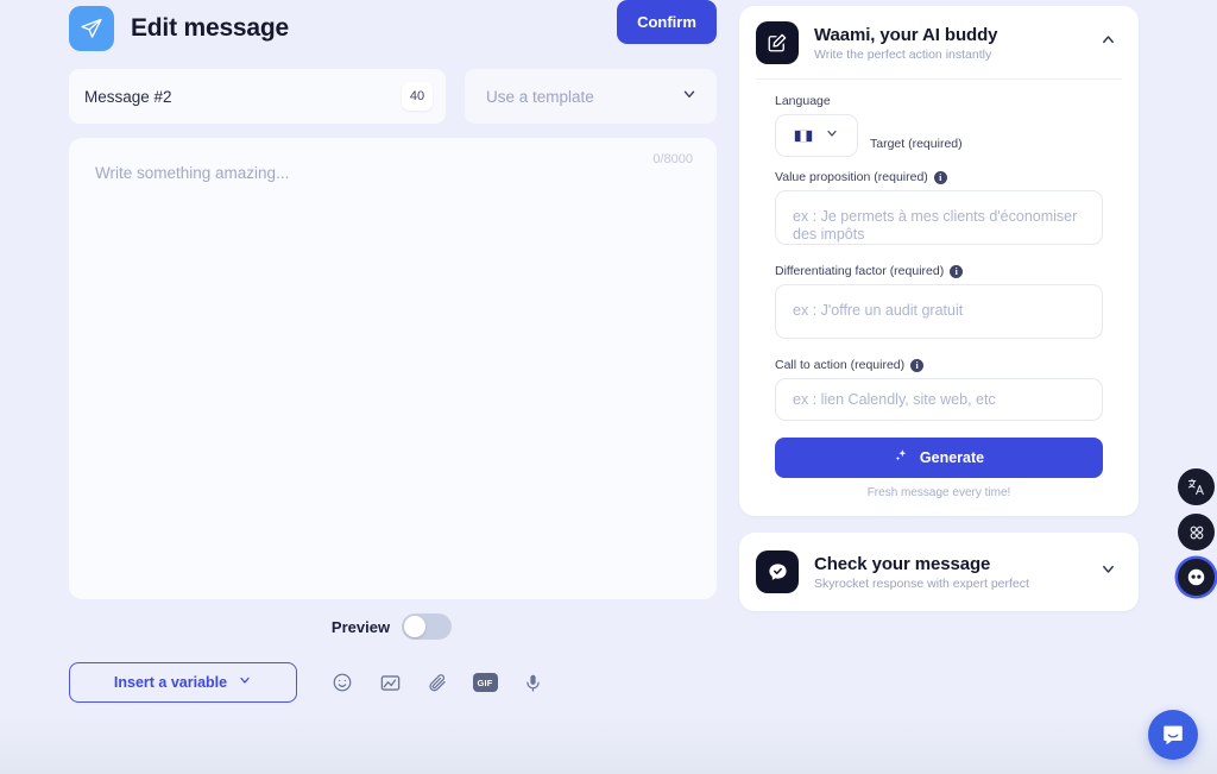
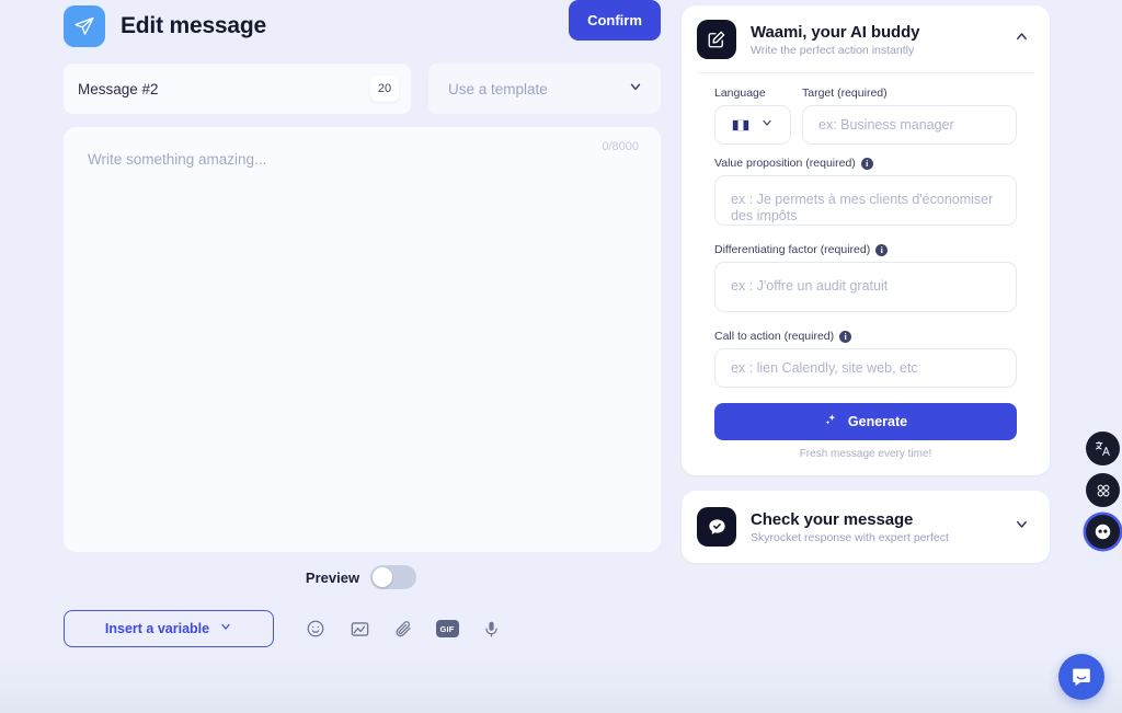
  Edit message
  Message #2
- 40
+ 20
  Use a template
  Write something amazing...
  0/8000
  Preview
  Insert a variable
  GIF
  Confirm
  Waami, your AI buddy
  Write the perfect action instantly
  Language
  Target (required)
+ ex: Business manager
  Value proposition (required)
  i
  Differentiating factor (required)
  i
  ex : J'offre un audit gratuit
  Call to action (required)
  i
  ex : lien Calendly, site web, etc
  Generate
  Fresh message every time!
  Check your message
  Skyrocket response with expert perfect
